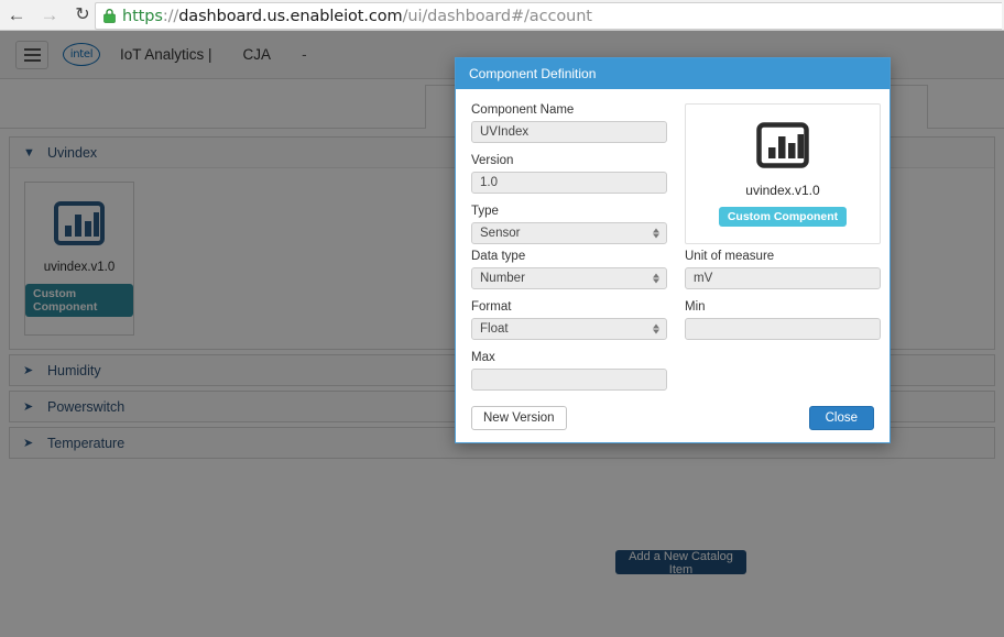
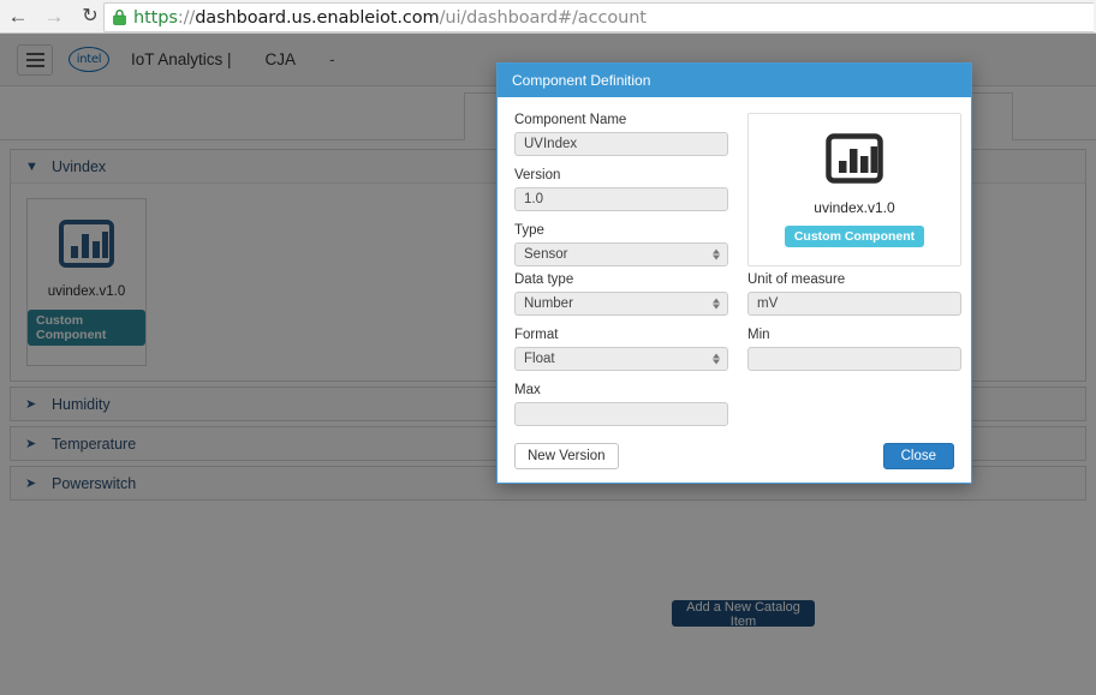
  ←
  →
  ↻
  https://dashboard.us.enableiot.com/ui/dashboard#/account
  intel
  IoT Analytics |
  CJA
  -
  ▼
  Uvindex
  uvindex.v1.0
  Custom Component
  ➤
  Humidity
  ➤
- Powerswitch
+ Temperature
  ➤
- Temperature
+ Powerswitch
  Add a New Catalog Item
  Component Definition
  Component Name
  UVIndex
  Version
  1.0
  Type
  Sensor
  uvindex.v1.0
  Custom Component
  Data type
  Number
  Unit of measure
  mV
  Format
  Float
  Min
  Max
  New Version
  Close
